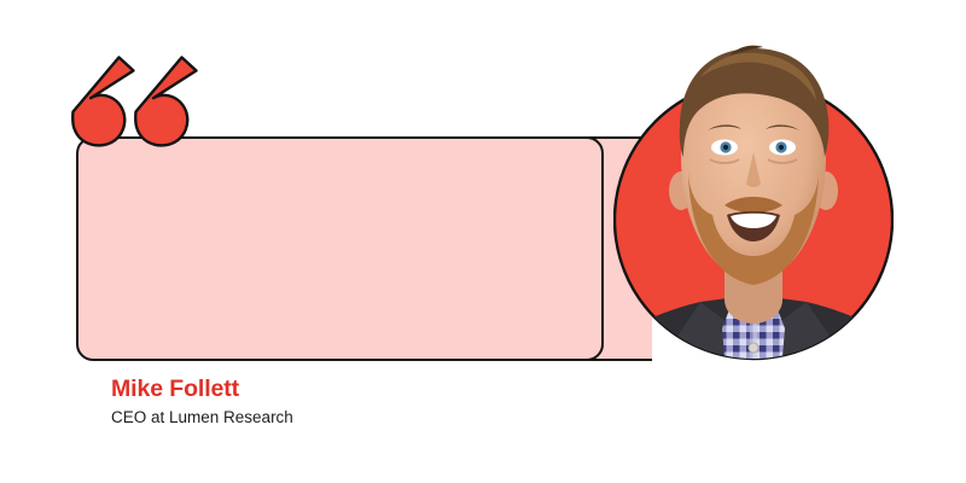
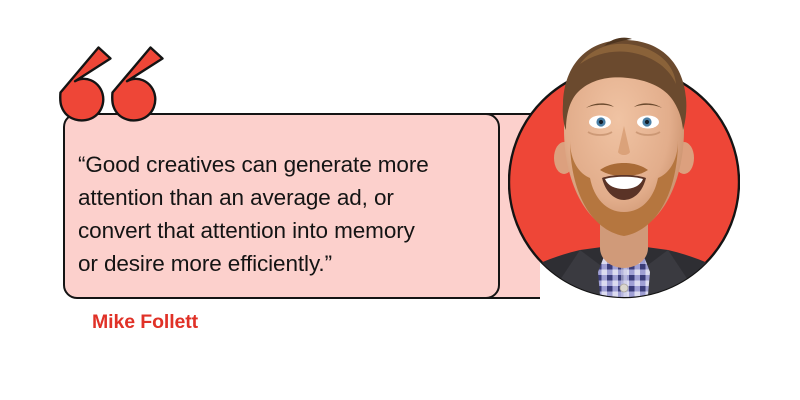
+ “Good creatives can generate more
+ attention than an average ad, or
+ convert that attention into memory
+ or desire more efficiently.”
  Mike Follett
- CEO at Lumen Research
